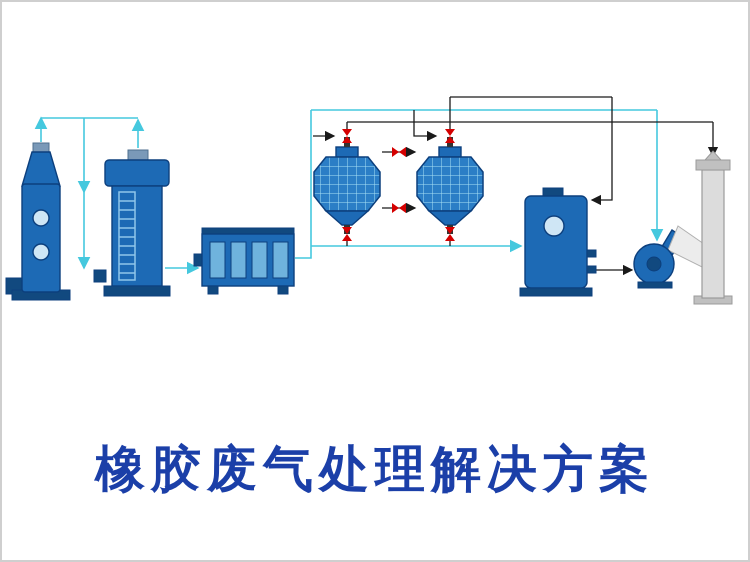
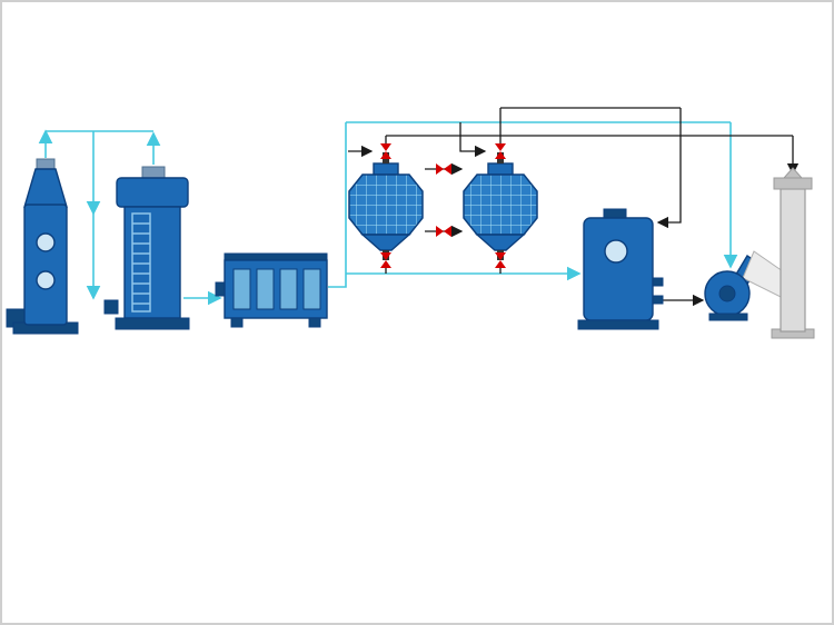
- 橡胶废气处理解决方案
